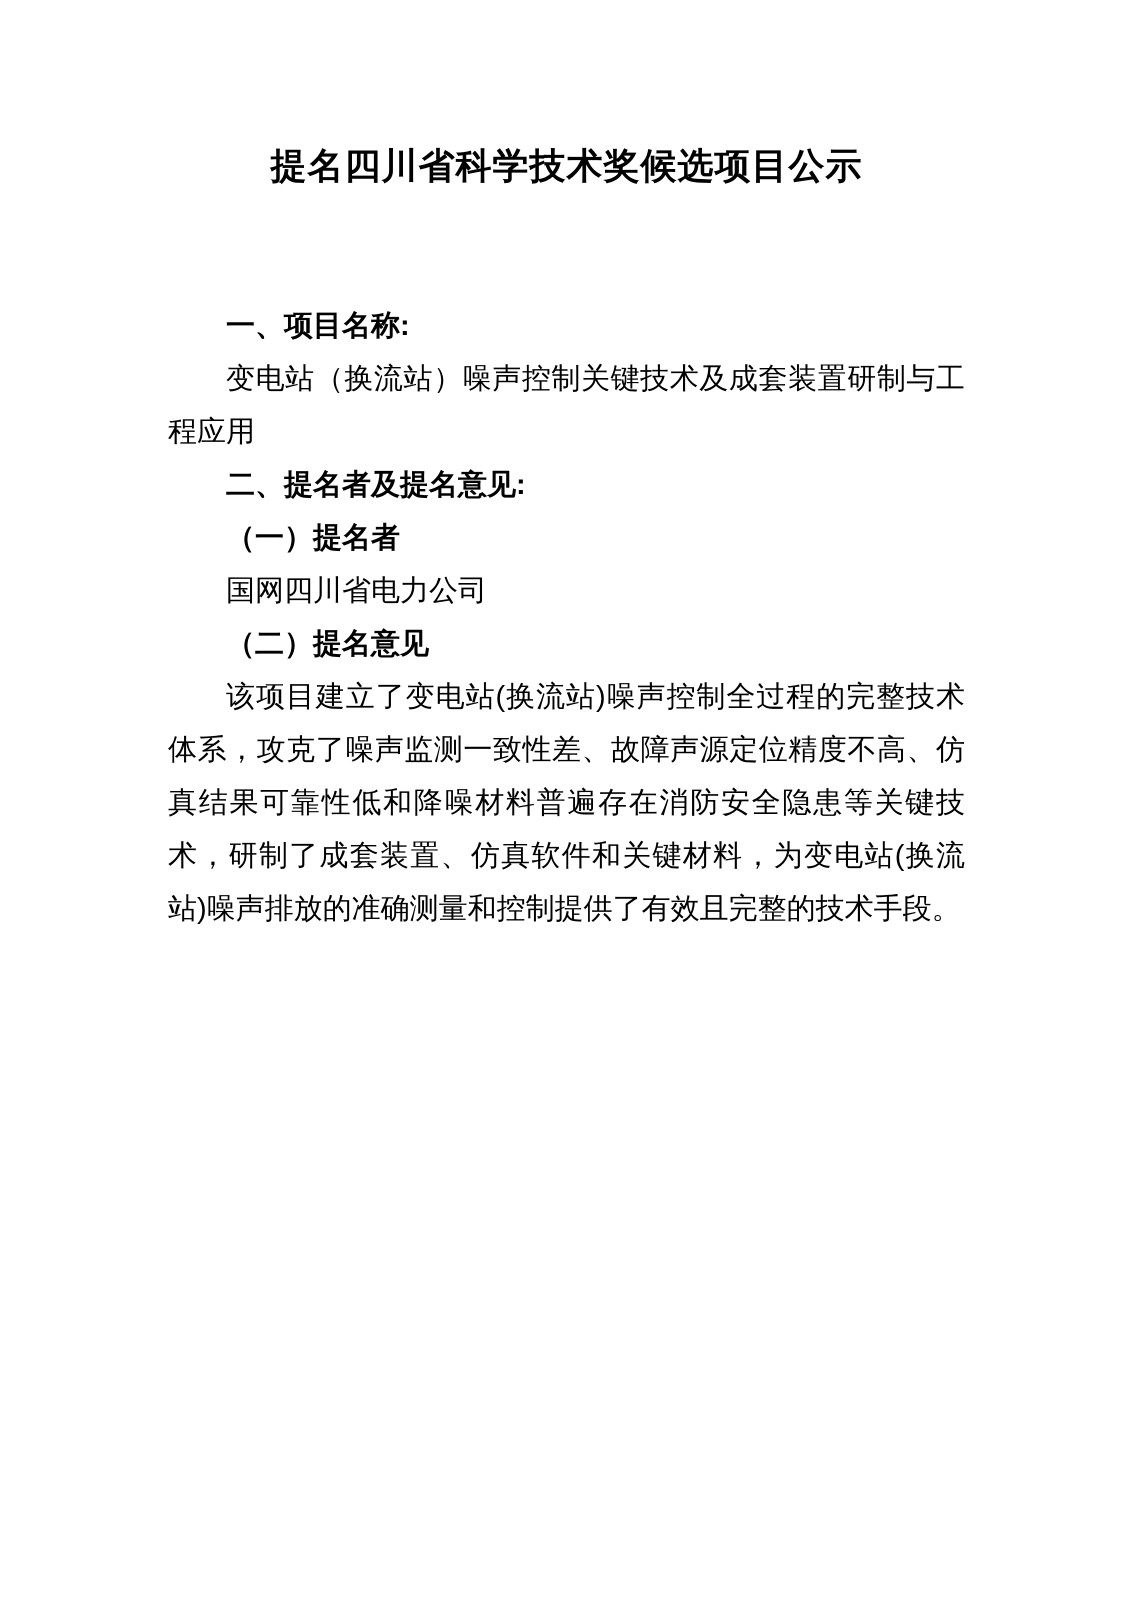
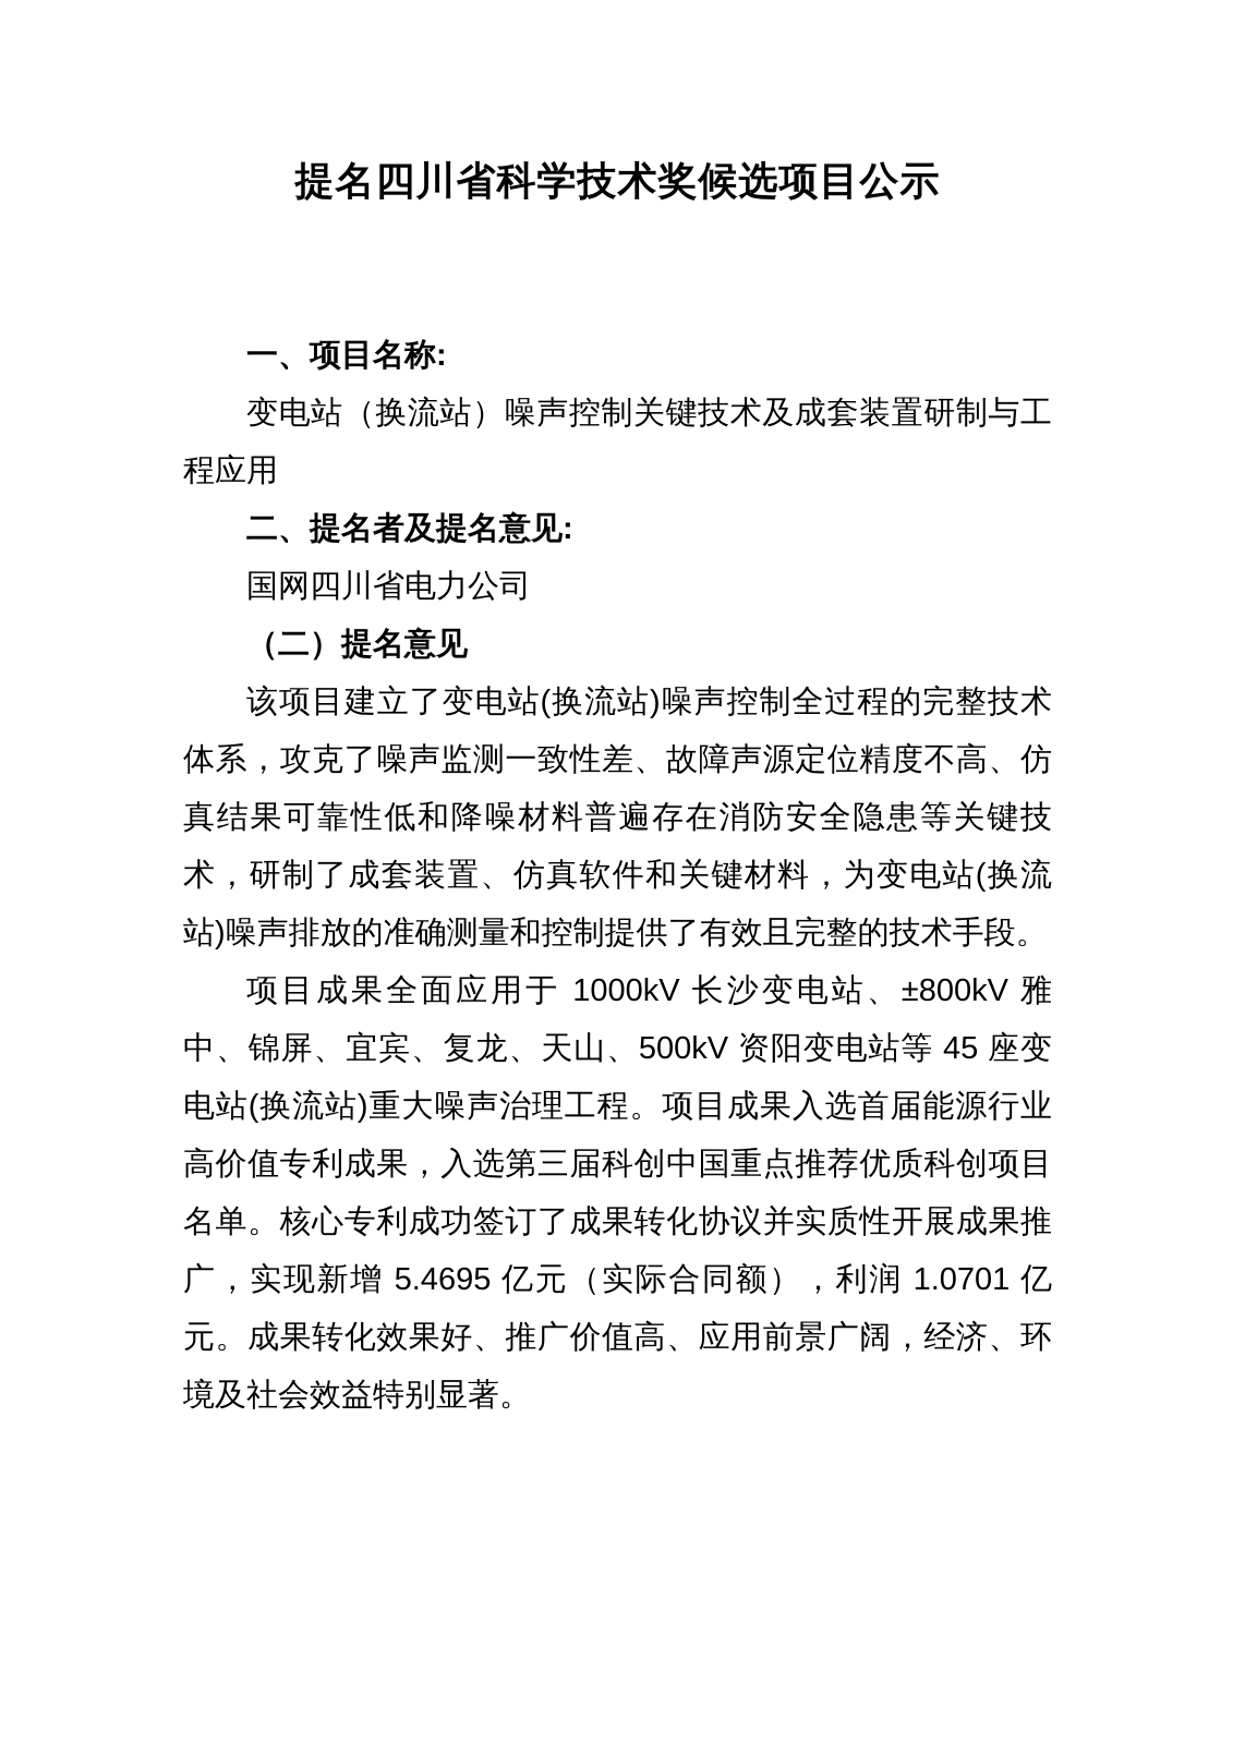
  提名四川省科学技术奖候选项目公示
  一、项目名称:
  变电站（换流站）噪声控制关键技术及成套装置研制与工程应用
  二、提名者及提名意见:
- （一）提名者
  国网四川省电力公司
  （二）提名意见
  该项目建立了变电站(换流站)噪声控制全过程的完整技术体系，攻克了噪声监测一致性差、故障声源定位精度不高、仿真结果可靠性低和降噪材料普遍存在消防安全隐患等关键技术，研制了成套装置、仿真软件和关键材料，为变电站(换流站)噪声排放的准确测量和控制提供了有效且完整的技术手段。
+ 项目成果全面应用于 1000kV 长沙变电站、±800kV 雅中、锦屏、宜宾、复龙、天山、500kV 资阳变电站等 45 座变电站(换流站)重大噪声治理工程。项目成果入选首届能源行业高价值专利成果，入选第三届科创中国重点推荐优质科创项目名单。核心专利成功签订了成果转化协议并实质性开展成果推广，实现新增 5.4695 亿元（实际合同额），利润 1.0701 亿元。成果转化效果好、推广价值高、应用前景广阔，经济、环境及社会效益特别显著。
